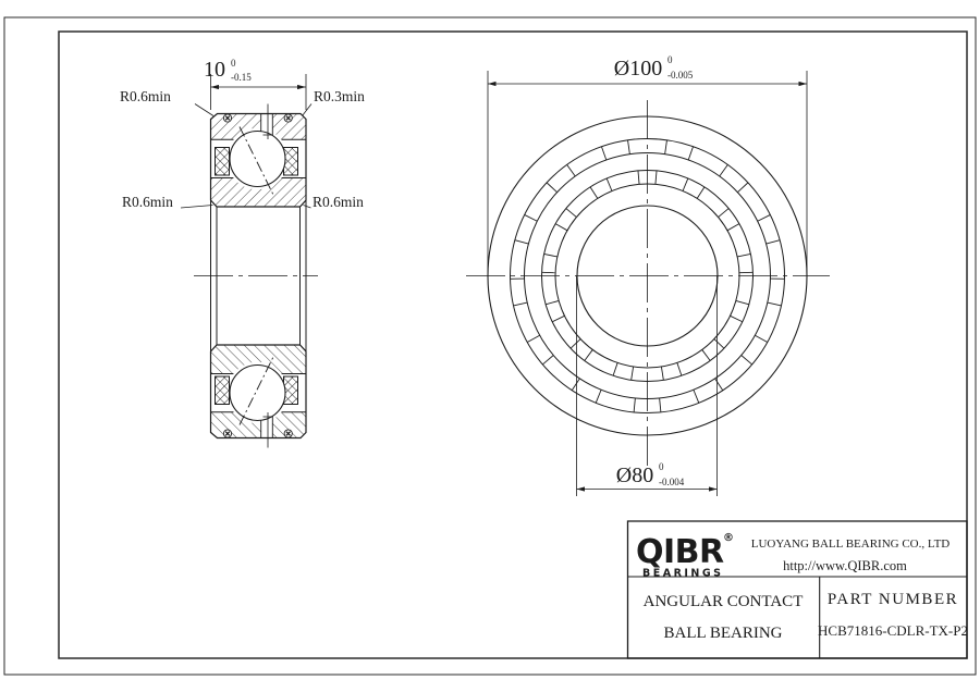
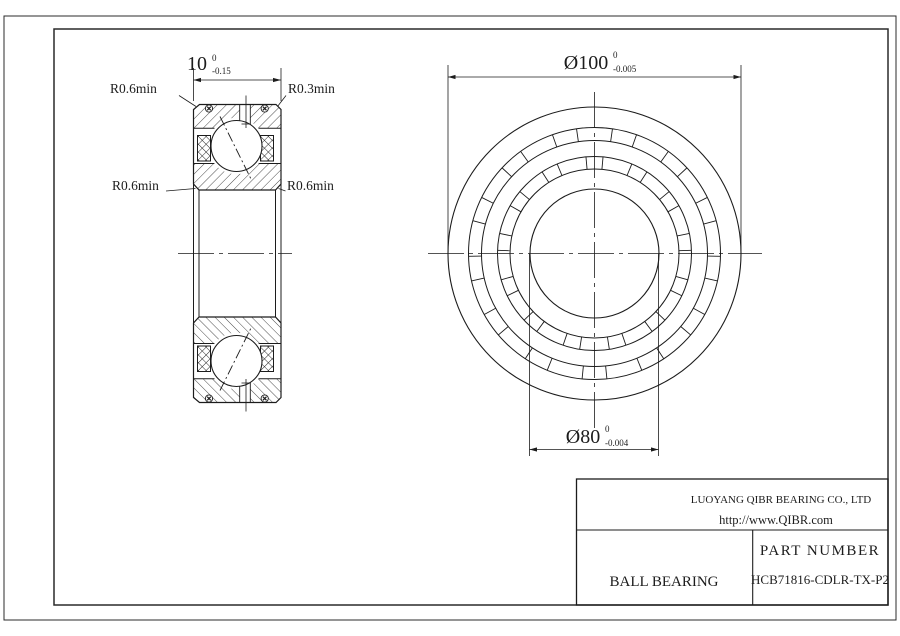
  10
  0
  -0.15
  R0.6min
  R0.3min
  R0.6min
  R0.6min
  Ø100
  0
  -0.005
  Ø80
  0
  -0.004
- QIBR
- ®
- BEARINGS
- LUOYANG BALL BEARING CO., LTD
+ LUOYANG QIBR BEARING CO., LTD
  http://www.QIBR.com
- ANGULAR CONTACT
  BALL BEARING
  PART NUMBER
  HCB71816-CDLR-TX-P2
